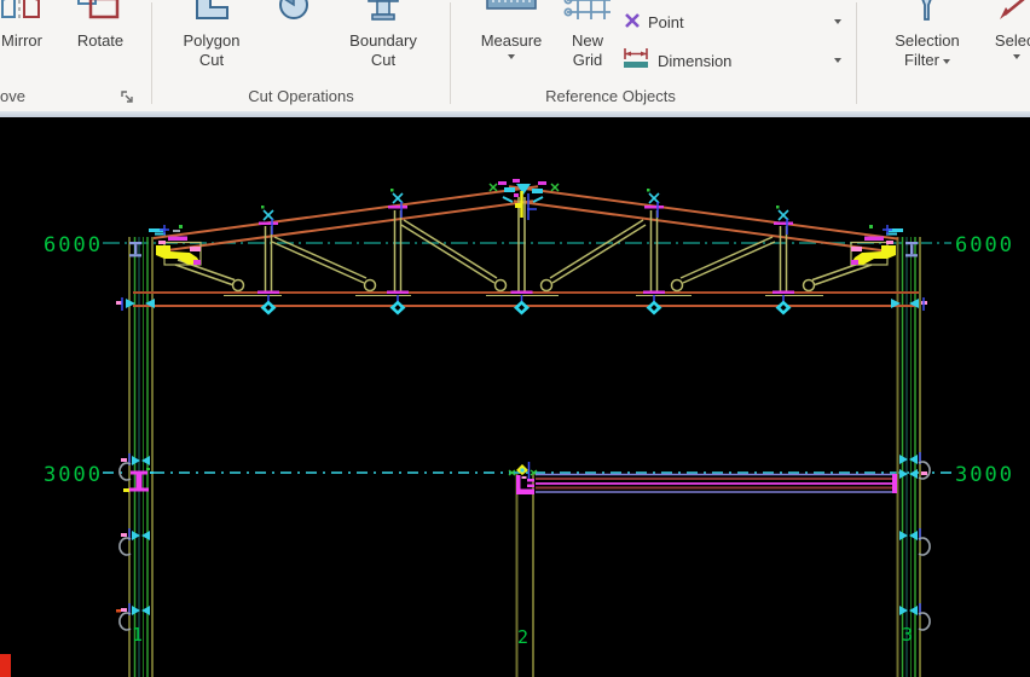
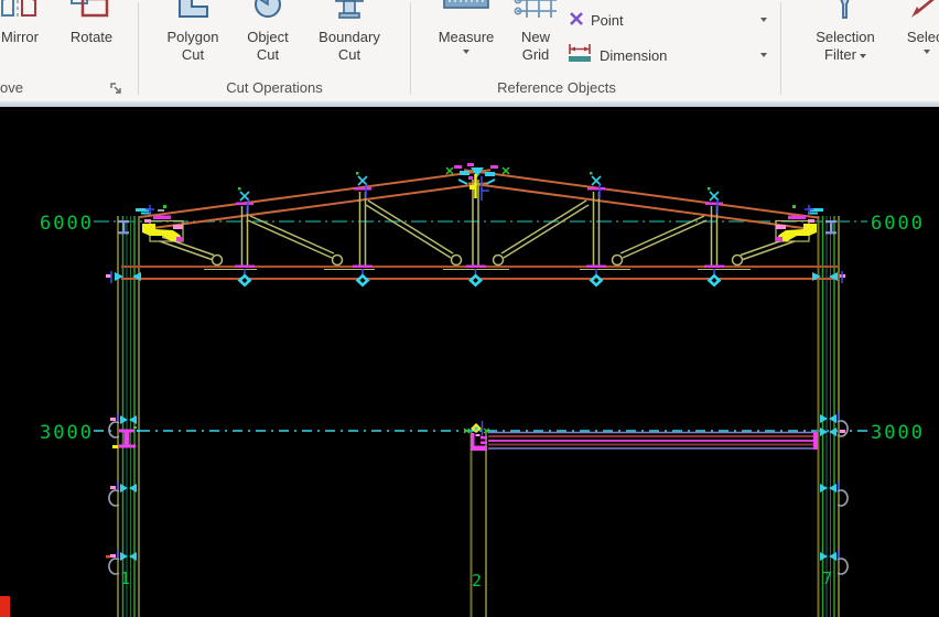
  Mirror
  Rotate
  ove
  Polygon Cut
+ Object Cut
  Boundary Cut
  Cut Operations
  Measure
  New Grid
  Point
  Dimension
  Reference Objects
  Selection Filter
  6000
  6000
  3000
  3000
  1
  2
- 3
+ 7
